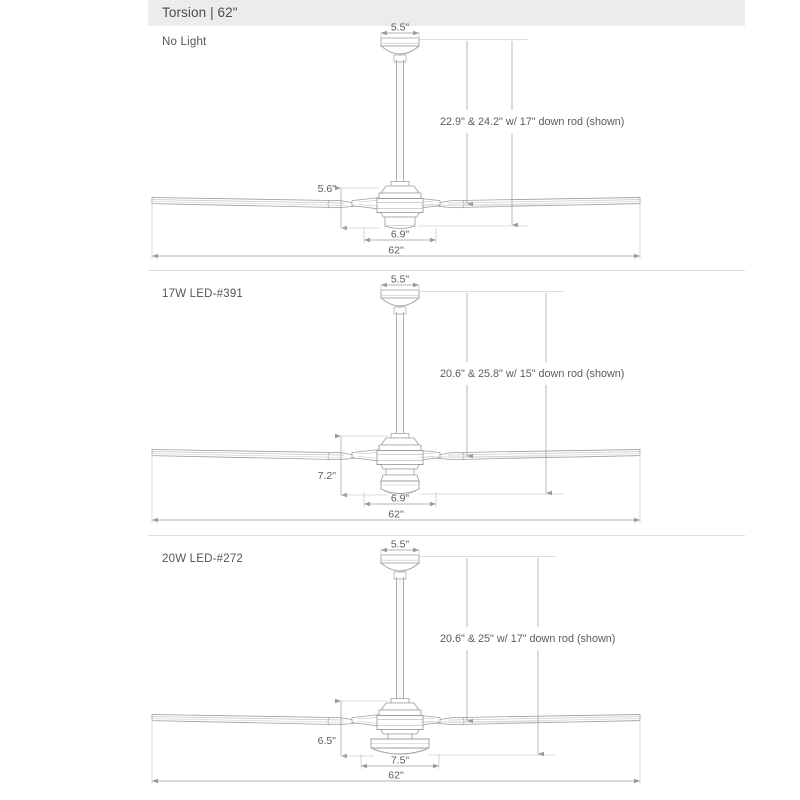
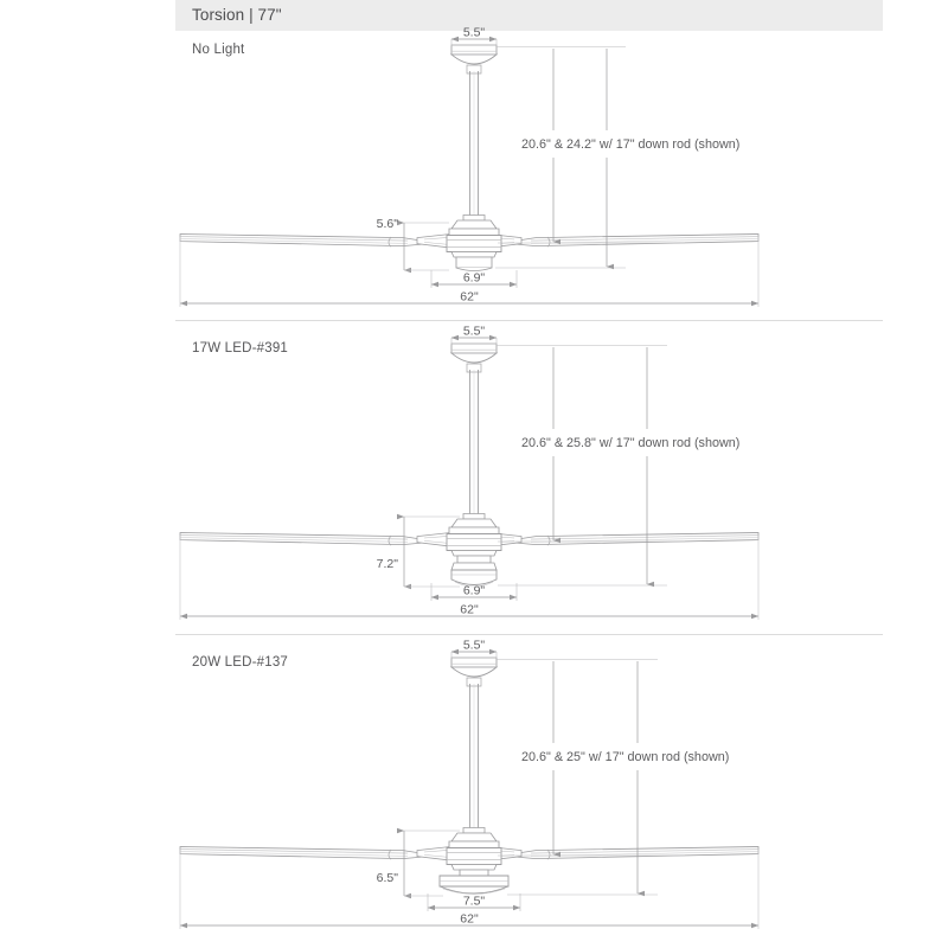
- Torsion | 62"
+ Torsion | 77"
  No Light
  17W LED-#391
- 20W LED-#272
+ 20W LED-#137
  5.5"
- 22.9" & 24.2" w/ 17" down rod (shown)
+ 20.6" & 24.2" w/ 17" down rod (shown)
  5.6"
  6.9"
  62"
  5.5"
- 20.6" & 25.8" w/ 15" down rod (shown)
+ 20.6" & 25.8" w/ 17" down rod (shown)
  7.2"
  6.9"
  62"
  5.5"
  20.6" & 25" w/ 17" down rod (shown)
  6.5"
  7.5"
  62"
